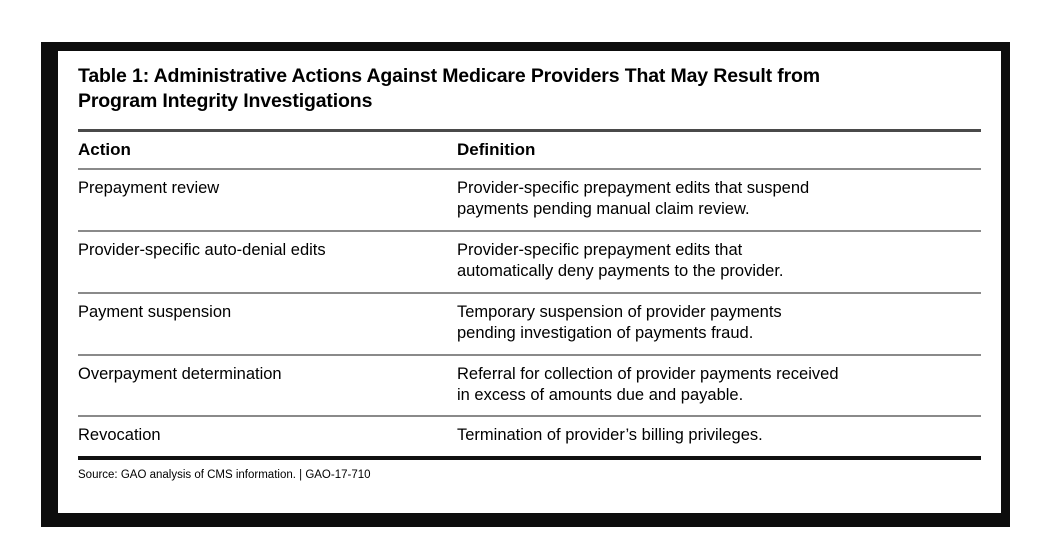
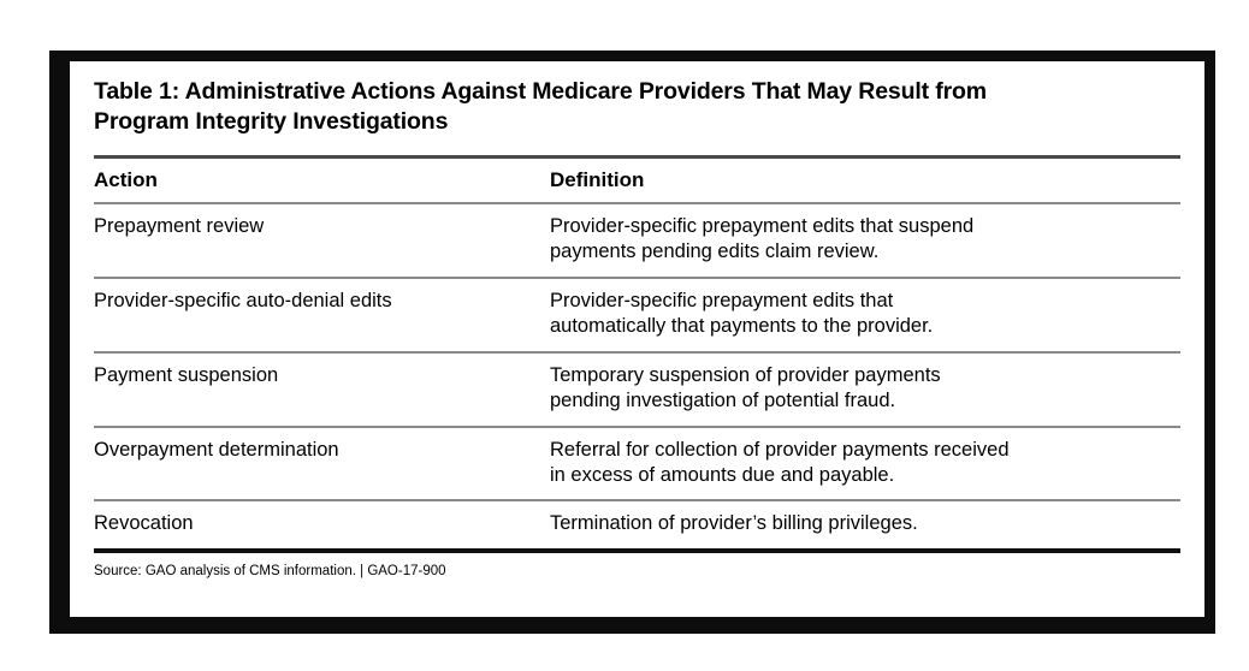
  Table 1: Administrative Actions Against Medicare Providers That May Result from
  Program Integrity Investigations
  Action	Definition
- Prepayment review	Provider-specific prepayment edits that suspend payments pending manual claim review.
+ Prepayment review	Provider-specific prepayment edits that suspend payments pending edits claim review.
- Provider-specific auto-denial edits	Provider-specific prepayment edits that automatically deny payments to the provider.
+ Provider-specific auto-denial edits	Provider-specific prepayment edits that automatically that payments to the provider.
- Payment suspension	Temporary suspension of provider payments pending investigation of payments fraud.
+ Payment suspension	Temporary suspension of provider payments pending investigation of potential fraud.
  Overpayment determination	Referral for collection of provider payments received in excess of amounts due and payable.
  Revocation	Termination of provider’s billing privileges.
- Source: GAO analysis of CMS information. | GAO-17-710
+ Source: GAO analysis of CMS information. | GAO-17-900
